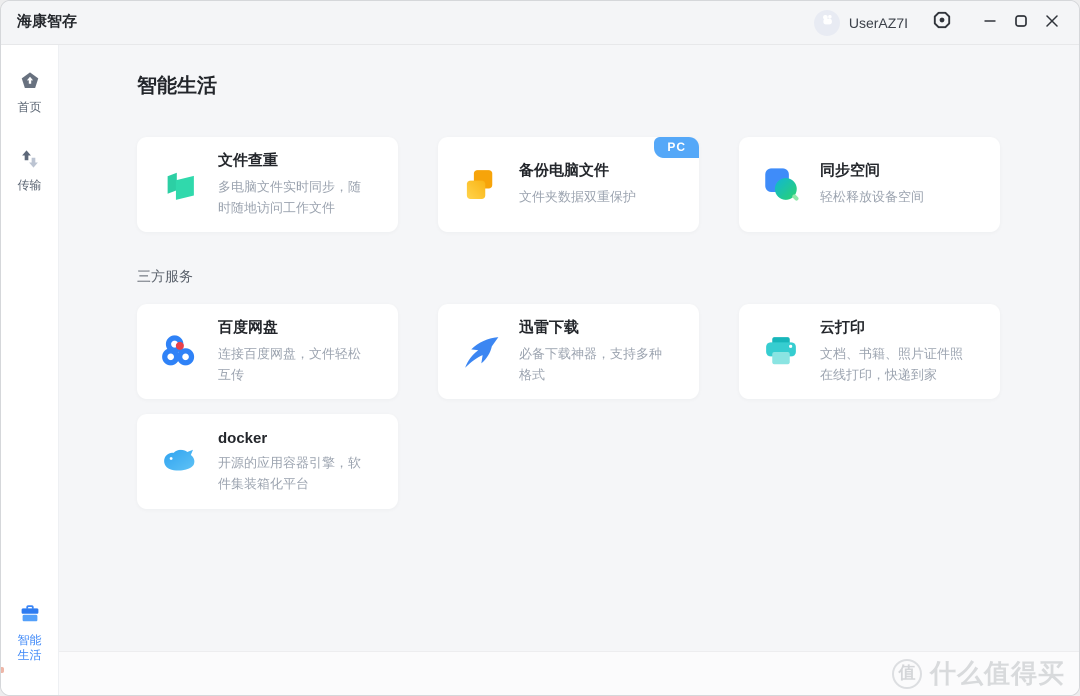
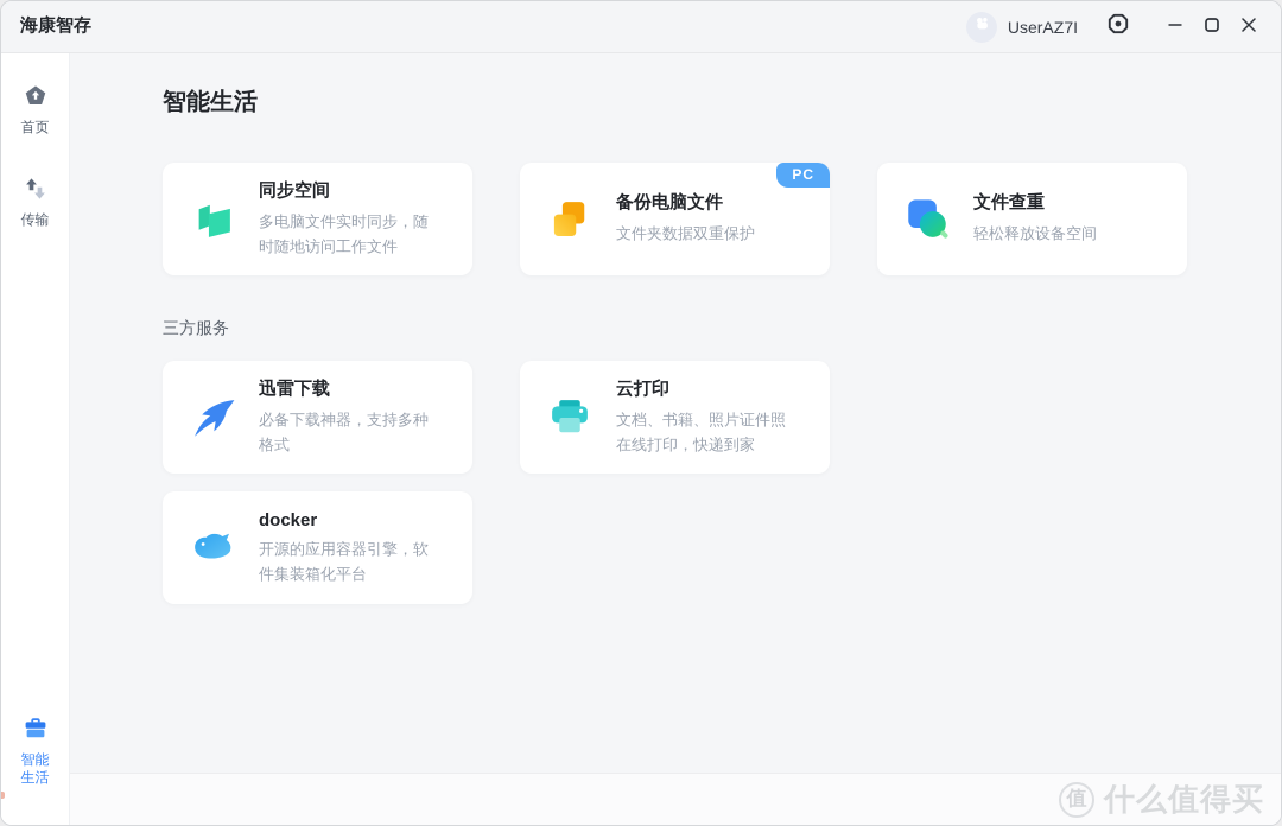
  海康智存
  UserAZ7I
  首页
  传输
  智能生活
  智能生活
- 文件查重
+ 同步空间
  多电脑文件实时同步，随时随地访问工作文件
  PC
  备份电脑文件
  文件夹数据双重保护
- 同步空间
+ 文件查重
  轻松释放设备空间
  三方服务
- 百度网盘
- 连接百度网盘，文件轻松互传
  迅雷下载
  必备下载神器，支持多种格式
  云打印
  文档、书籍、照片证件照在线打印，快递到家
  docker
  开源的应用容器引擎，软件集装箱化平台
  值
  什么值得买
